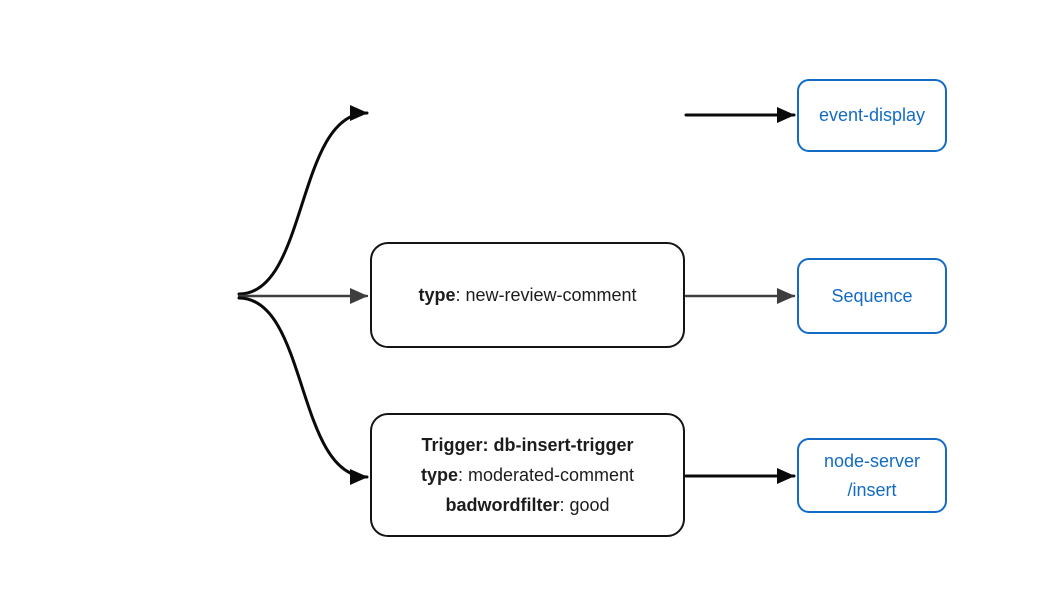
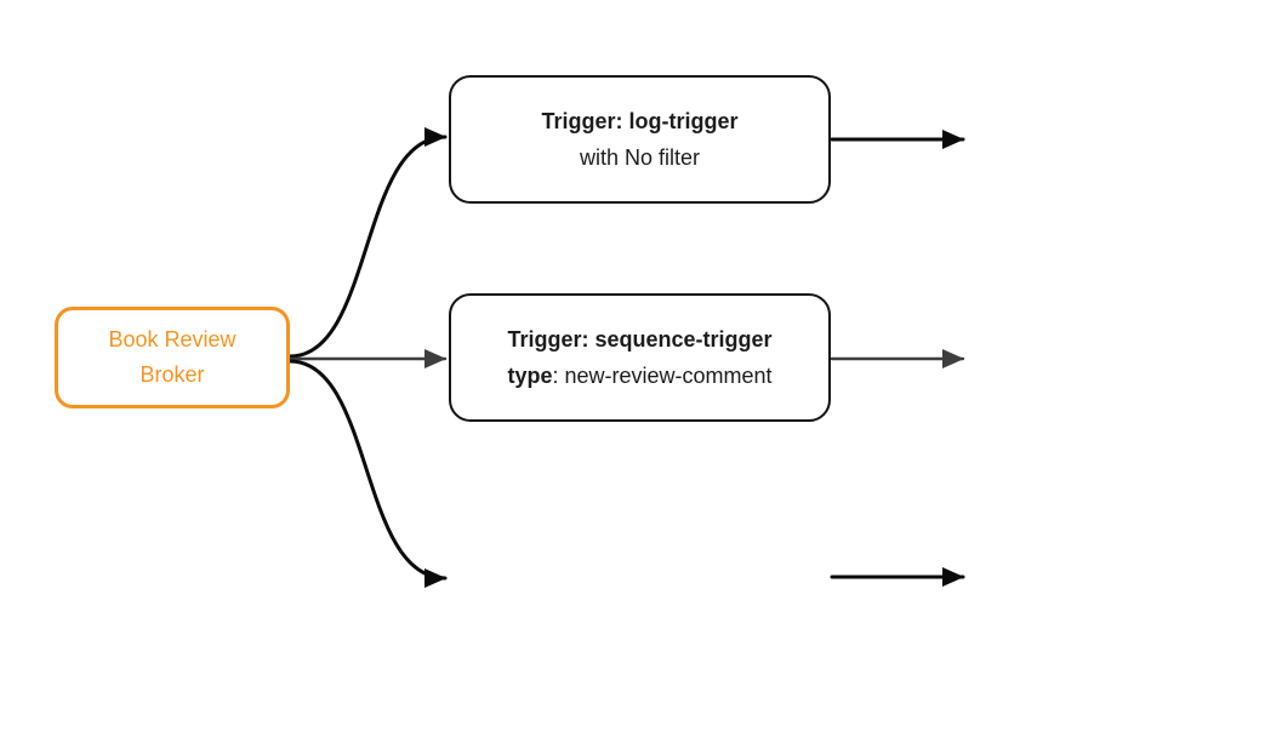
+ Book Review
+ Broker
+ Trigger: log-trigger
+ with No filter
+ Trigger: sequence-trigger
  type: new-review-comment
- Trigger: db-insert-trigger
- type: moderated-comment
- badwordfilter: good
- event-display
- Sequence
- node-server
- /insert
